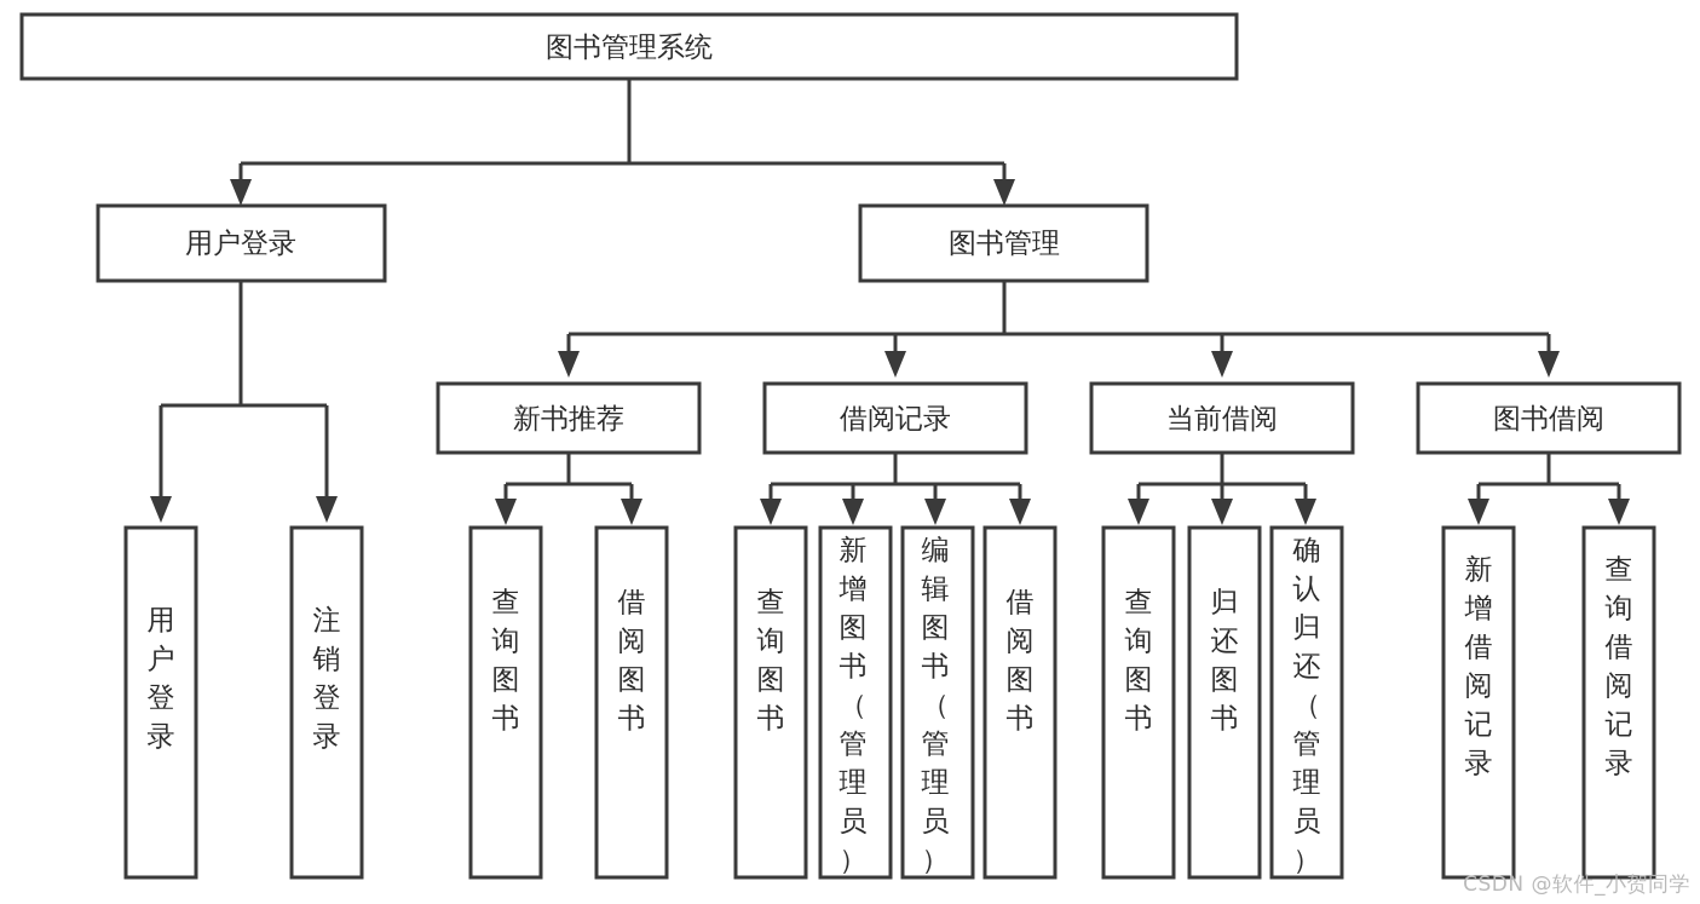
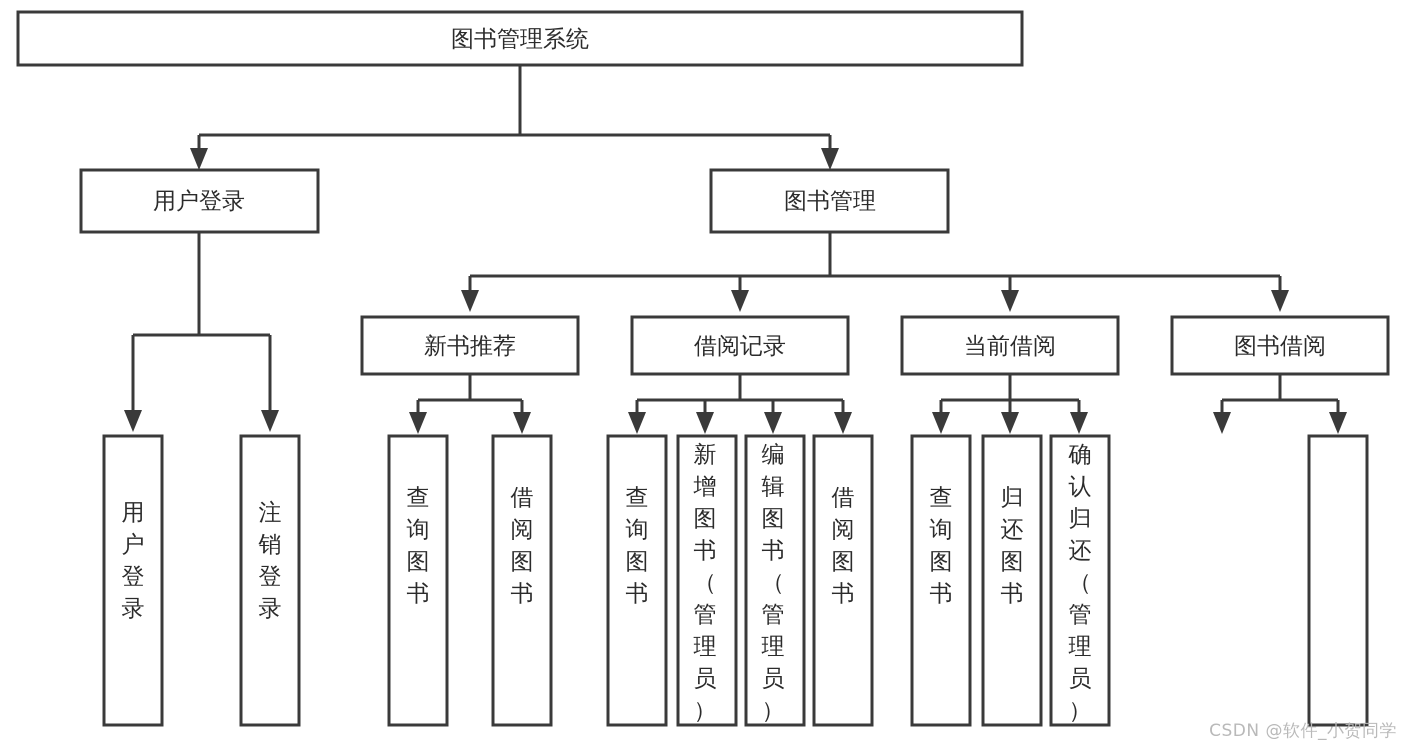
  图书管理系统
  用户登录
  图书管理
  新书推荐
  借阅记录
  当前借阅
  图书借阅
  用户登录
  注销登录
  查询图书
  借阅图书
  查询图书
  新增图书（管理员）
  编辑图书（管理员）
  借阅图书
  查询图书
  归还图书
  确认归还（管理员）
- 新增借阅记录
- 查询借阅记录
  CSDN @软件_小贺同学
